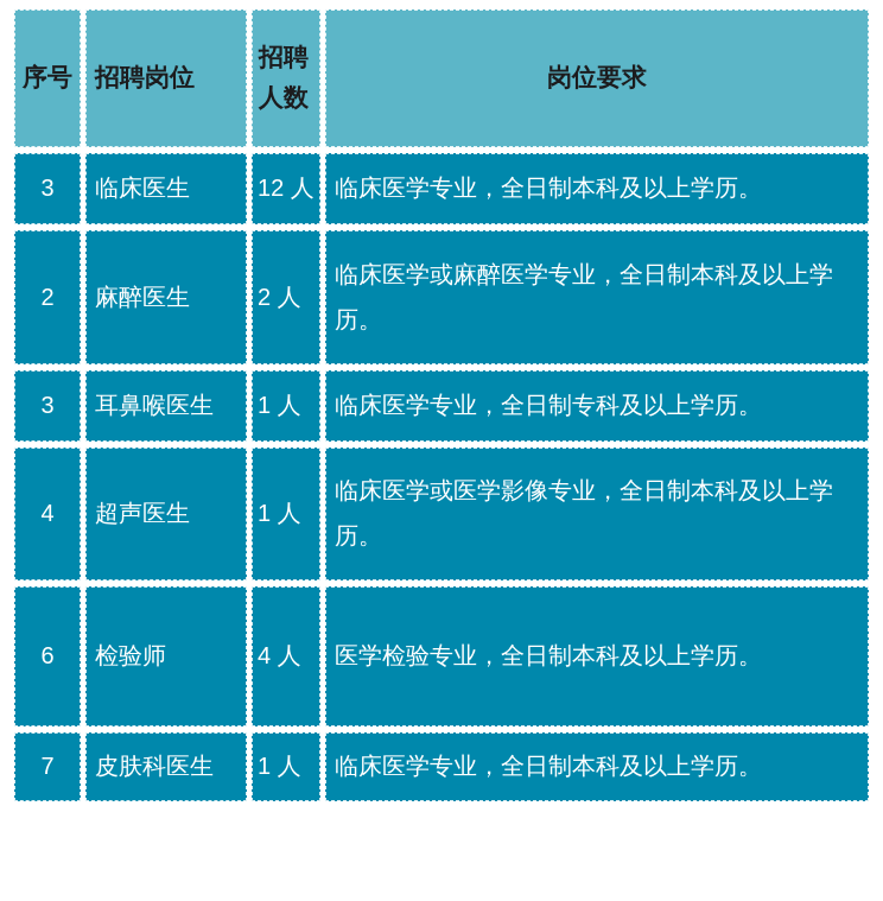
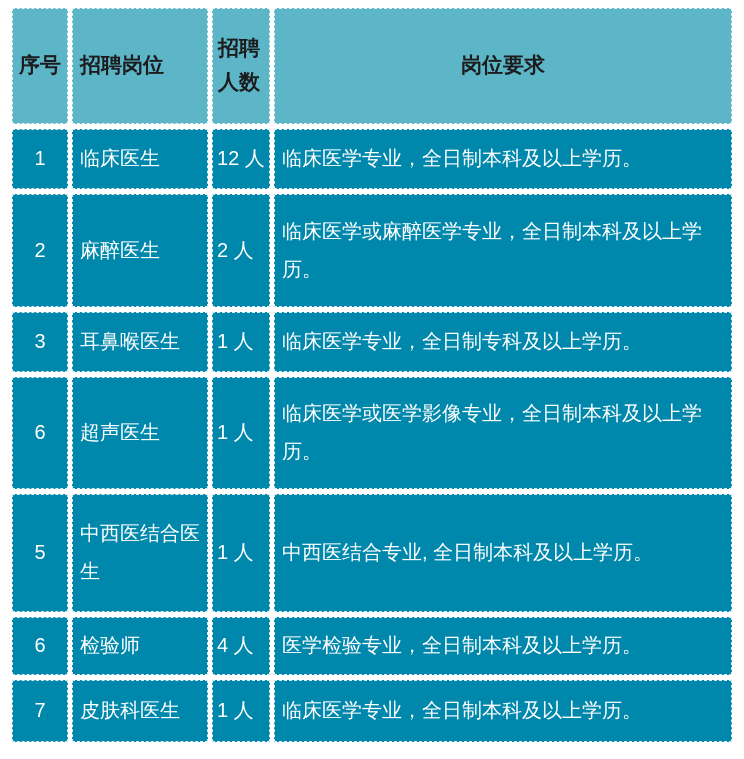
  序号	招聘岗位	招聘人数	岗位要求
- 3	临床医生	12 人	临床医学专业，全日制本科及以上学历。
+ 1	临床医生	12 人	临床医学专业，全日制本科及以上学历。
  2	麻醉医生	2 人	临床医学或麻醉医学专业，全日制本科及以上学历。
  3	耳鼻喉医生	1 人	临床医学专业，全日制专科及以上学历。
- 4	超声医生	1 人	临床医学或医学影像专业，全日制本科及以上学历。
+ 6	超声医生	1 人	临床医学或医学影像专业，全日制本科及以上学历。
+ 5	中西医结合医生	1 人	中西医结合专业, 全日制本科及以上学历。
  6	检验师	4 人	医学检验专业，全日制本科及以上学历。
  7	皮肤科医生	1 人	临床医学专业，全日制本科及以上学历。
